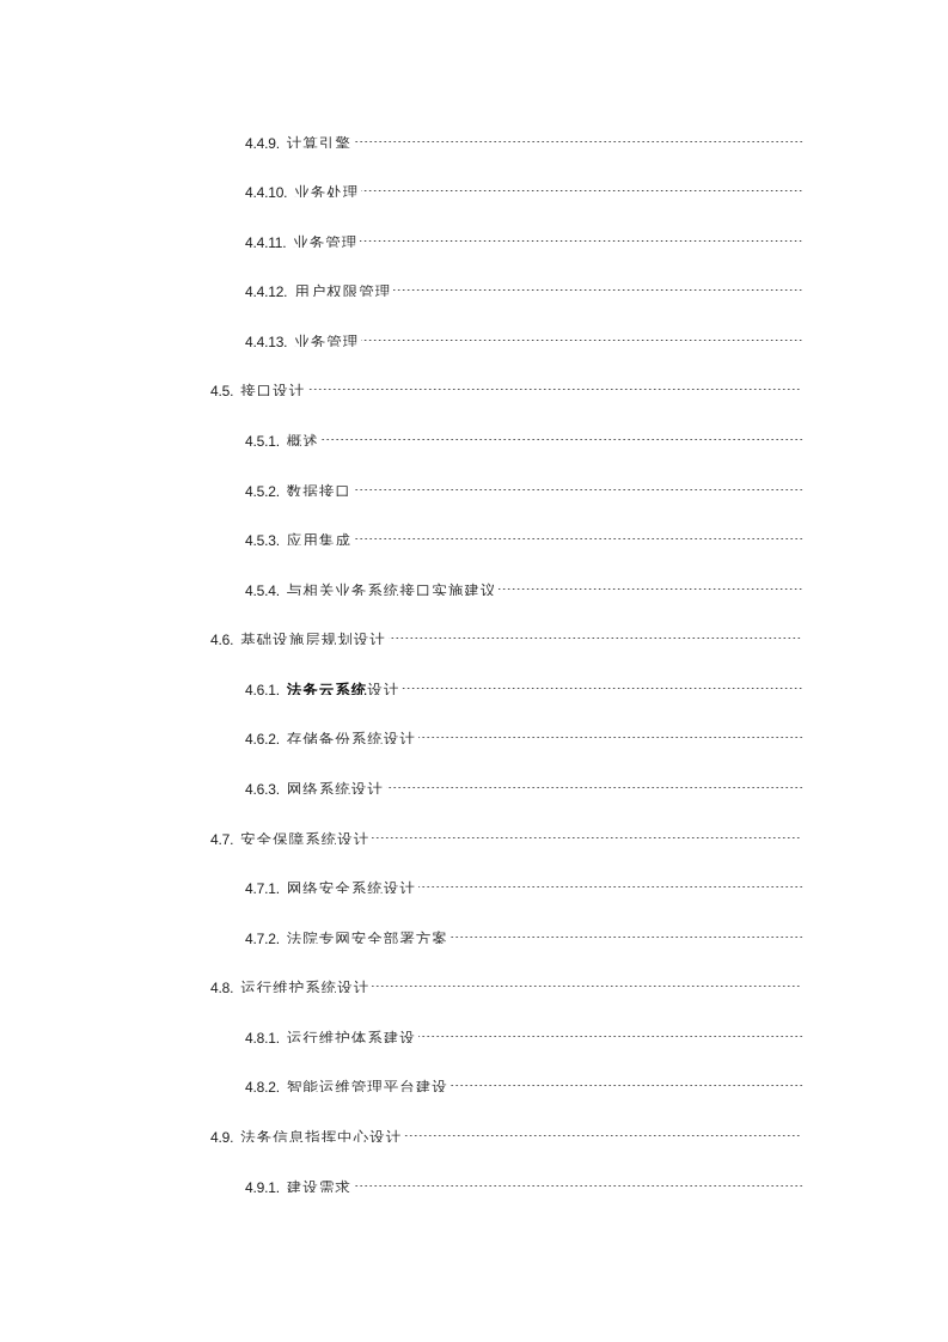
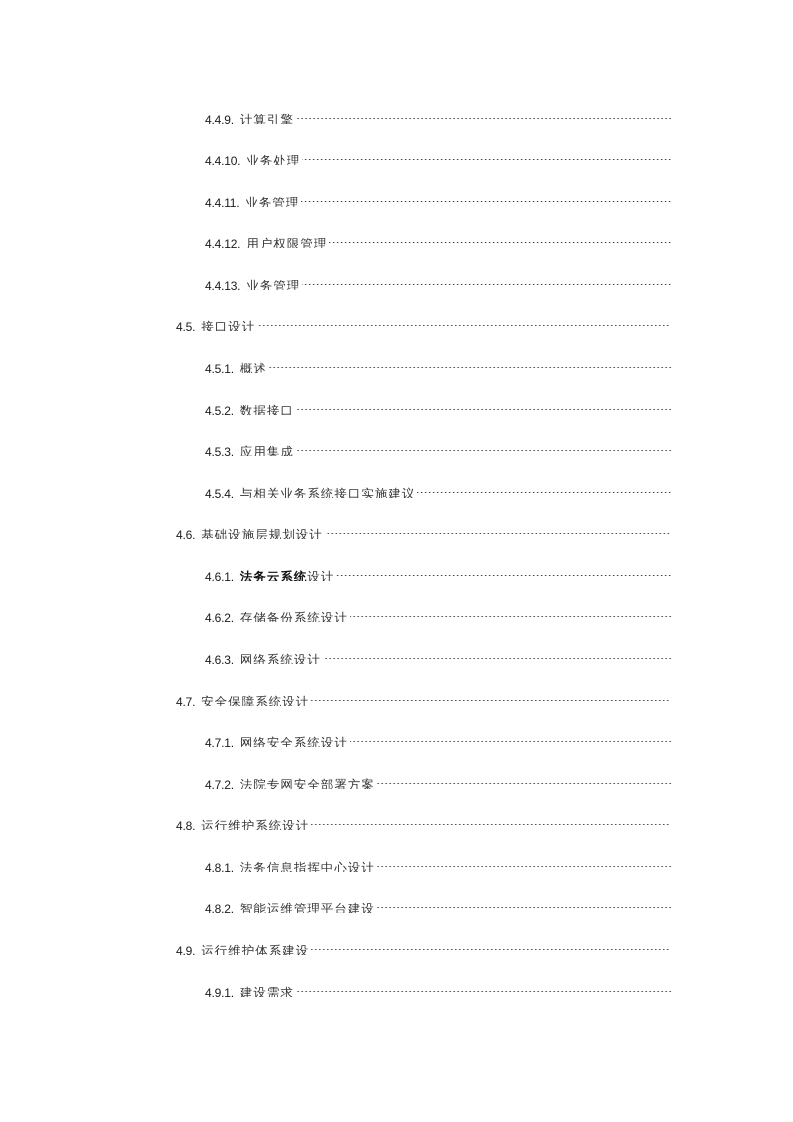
  4.4.9.
  计算引擎
  4.4.10.
  业务处理
  4.4.11.
  业务管理
  4.4.12.
  用户权限管理
  4.4.13.
  业务管理
  4.5.
  接口设计
  4.5.1.
  概述
  4.5.2.
  数据接口
  4.5.3.
  应用集成
  4.5.4.
  与相关业务系统接口实施建议
  4.6.
  基础设施层规划设计
  4.6.1.
  法务云系统设计
  4.6.2.
  存储备份系统设计
  4.6.3.
  网络系统设计
  4.7.
  安全保障系统设计
  4.7.1.
  网络安全系统设计
  4.7.2.
  法院专网安全部署方案
  4.8.
  运行维护系统设计
  4.8.1.
- 运行维护体系建设
+ 法务信息指挥中心设计
  4.8.2.
  智能运维管理平台建设
  4.9.
- 法务信息指挥中心设计
+ 运行维护体系建设
  4.9.1.
  建设需求
